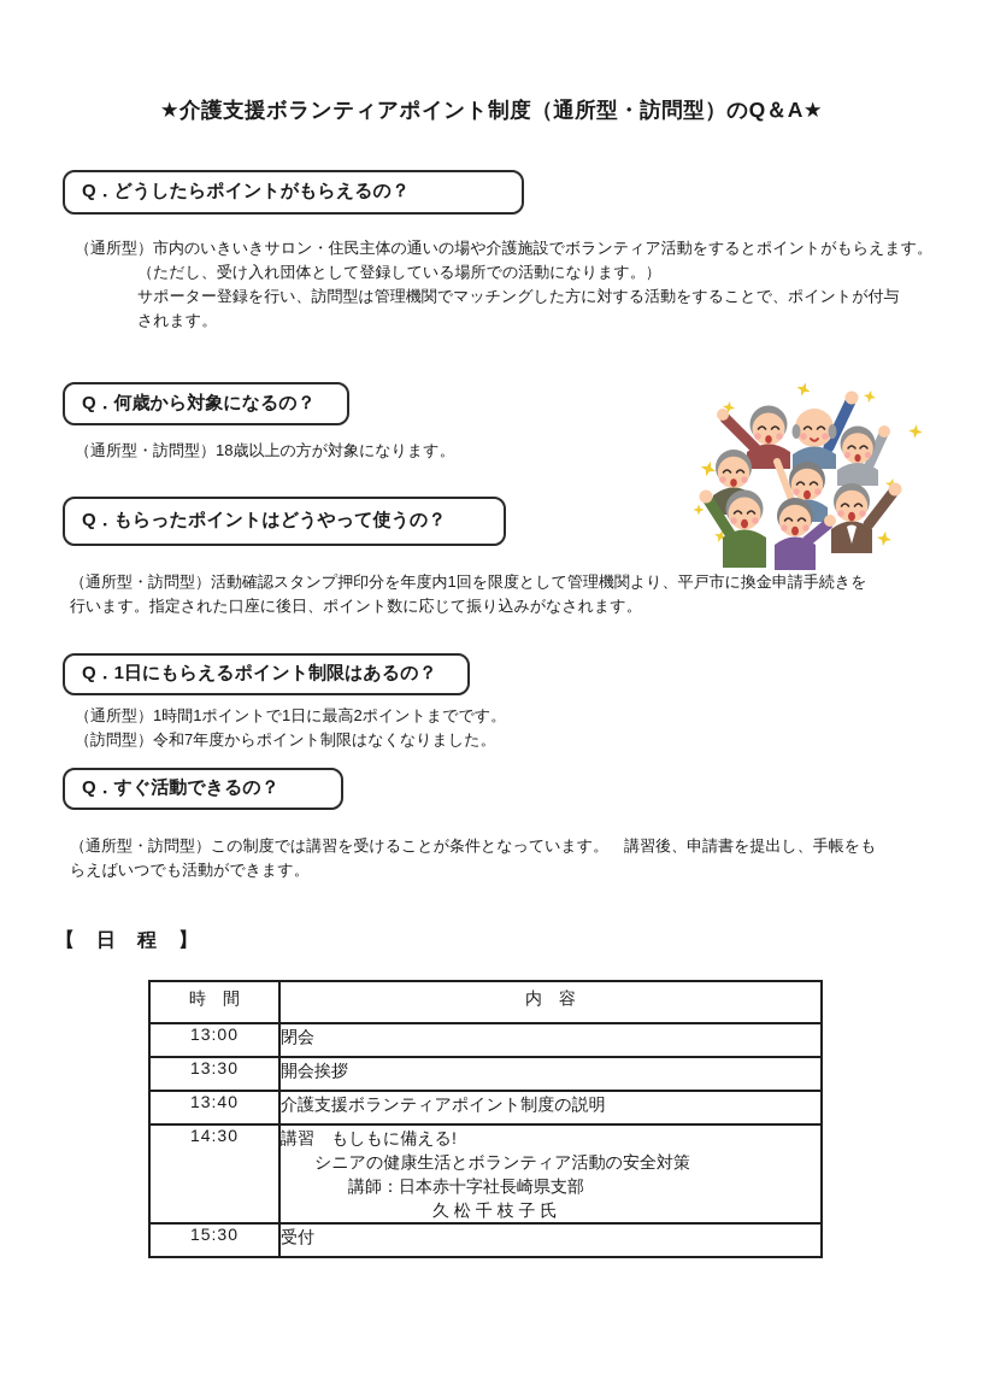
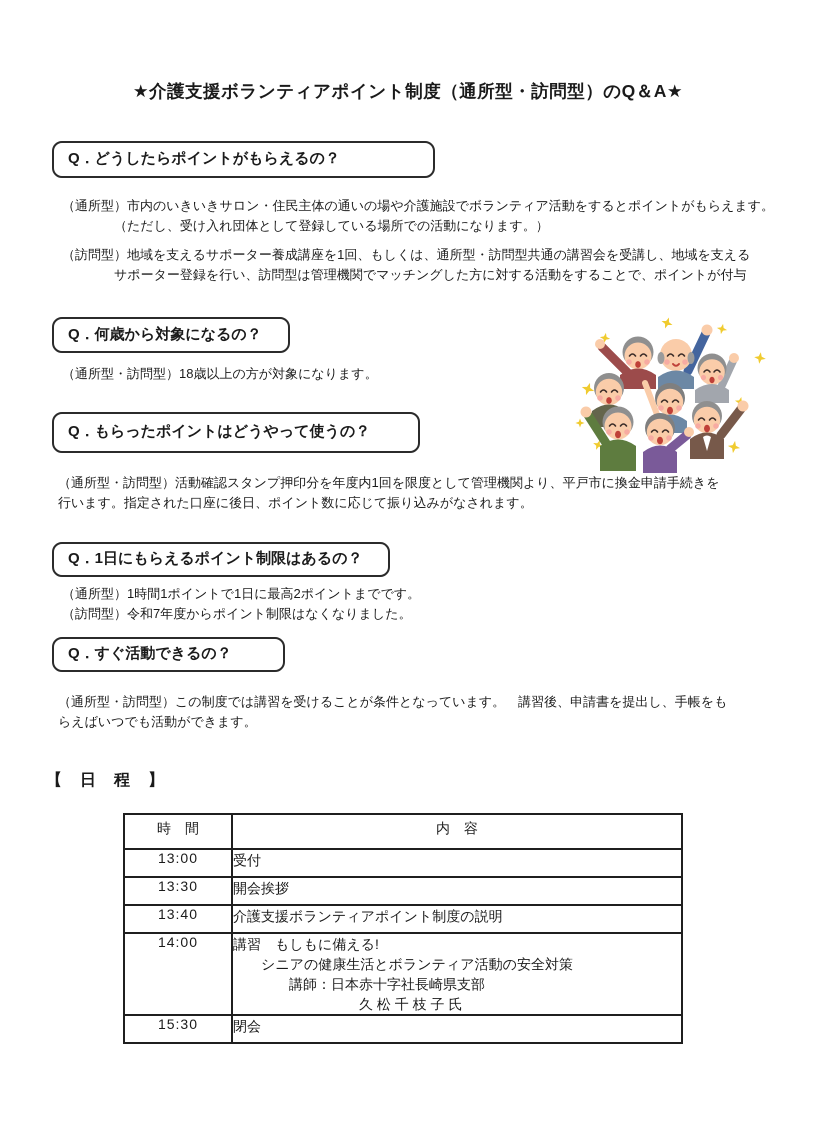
  ★介護支援ボランティアポイント制度（通所型・訪問型）のQ＆A★
  Q．どうしたらポイントがもらえるの？
  （通所型）市内のいきいきサロン・住民主体の通いの場や介護施設でボランティア活動をするとポイントがもらえます。
  （ただし、受け入れ団体として登録している場所での活動になります。）
+ （訪問型）地域を支えるサポーター養成講座を1回、もしくは、通所型・訪問型共通の講習会を受講し、地域を支える
  サポーター登録を行い、訪問型は管理機関でマッチングした方に対する活動をすることで、ポイントが付与
- されます。
  Q．何歳から対象になるの？
  （通所型・訪問型）18歳以上の方が対象になります。
  Q．もらったポイントはどうやって使うの？
  （通所型・訪問型）活動確認スタンプ押印分を年度内1回を限度として管理機関より、平戸市に換金申請手続きを
  行います。指定された口座に後日、ポイント数に応じて振り込みがなされます。
  Q．1日にもらえるポイント制限はあるの？
  （通所型）1時間1ポイントで1日に最高2ポイントまでです。
  （訪問型）令和7年度からポイント制限はなくなりました。
  Q．すぐ活動できるの？
  （通所型・訪問型）この制度では講習を受けることが条件となっています。 講習後、申請書を提出し、手帳をも
  らえばいつでも活動ができます。
  【 日 程 】
  時 間	内 容
- 13:00	閉会
+ 13:00	受付
  13:30	開会挨拶
  13:40	介護支援ボランティアポイント制度の説明
- 14:30	講習 もしもに備える! シニアの健康生活とボランティア活動の安全対策 講師：日本赤十字社長崎県支部 久 松 千 枝 子 氏
+ 14:00	講習 もしもに備える! シニアの健康生活とボランティア活動の安全対策 講師：日本赤十字社長崎県支部 久 松 千 枝 子 氏
- 15:30	受付
+ 15:30	閉会
